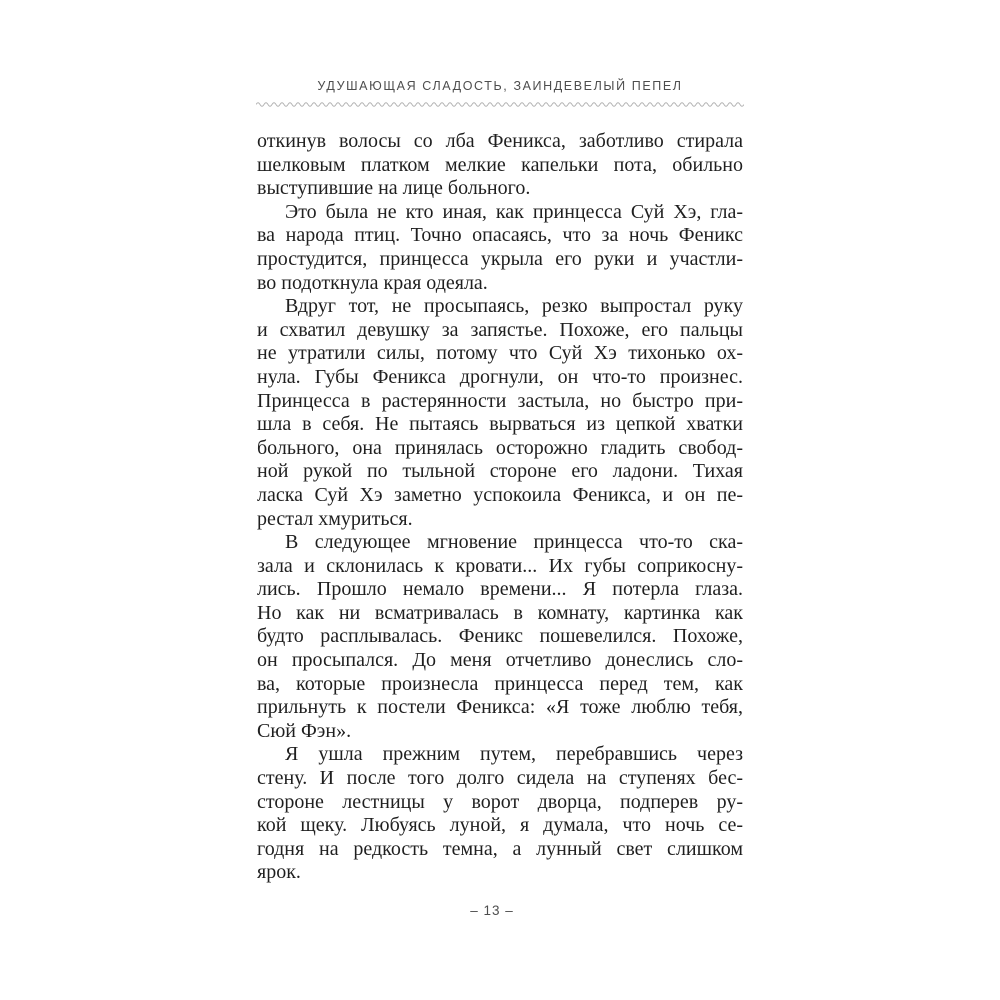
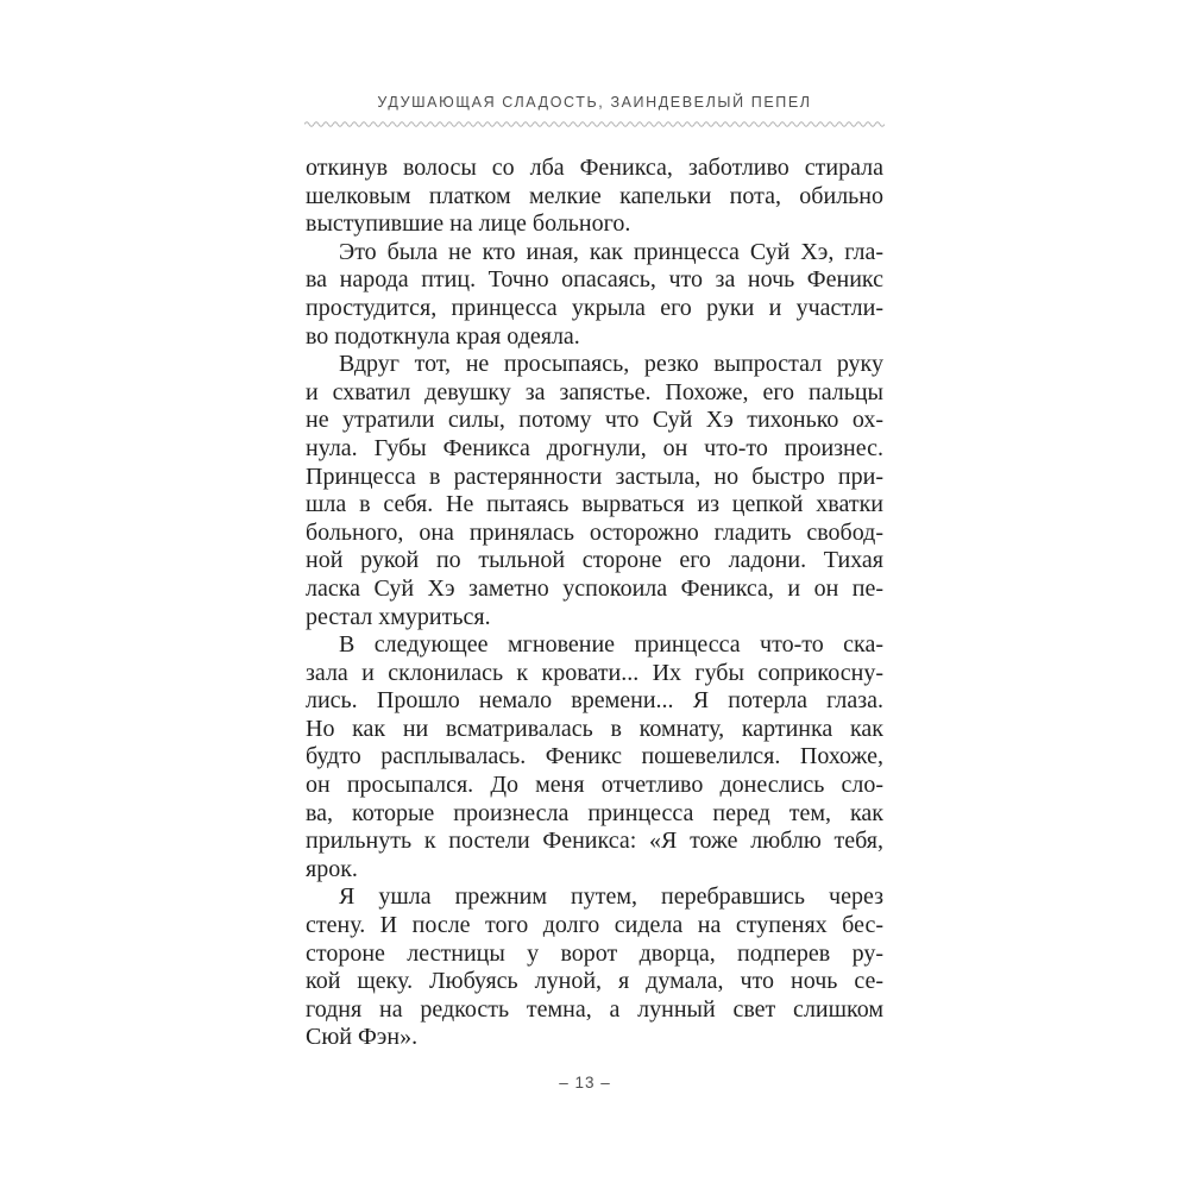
  УДУШАЮЩАЯ СЛАДОСТЬ, ЗАИНДЕВЕЛЫЙ ПЕПЕЛ
  откинув волосы со лба Феникса, заботливо стирала
  шелковым платком мелкие капельки пота, обильно
  выступившие на лице больного.
  Это была не кто иная, как принцесса Суй Хэ, гла-
  ва народа птиц. Точно опасаясь, что за ночь Феникс
  простудится, принцесса укрыла его руки и участли-
  во подоткнула края одеяла.
  Вдруг тот, не просыпаясь, резко выпростал руку
  и схватил девушку за запястье. Похоже, его пальцы
  не утратили силы, потому что Суй Хэ тихонько ох-
  нула. Губы Феникса дрогнули, он что-то произнес.
  Принцесса в растерянности застыла, но быстро при-
  шла в себя. Не пытаясь вырваться из цепкой хватки
  больного, она принялась осторожно гладить свобод-
  ной рукой по тыльной стороне его ладони. Тихая
  ласка Суй Хэ заметно успокоила Феникса, и он пе-
  рестал хмуриться.
  В следующее мгновение принцесса что-то ска-
  зала и склонилась к кровати... Их губы соприкосну-
  лись. Прошло немало времени... Я потерла глаза.
  Но как ни всматривалась в комнату, картинка как
  будто расплывалась. Феникс пошевелился. Похоже,
  он просыпался. До меня отчетливо донеслись сло-
  ва, которые произнесла принцесса перед тем, как
  прильнуть к постели Феникса: «Я тоже люблю тебя,
- Сюй Фэн».
+ ярок.
  Я ушла прежним путем, перебравшись через
  стену. И после того долго сидела на ступенях бес-
  стороне лестницы у ворот дворца, подперев ру-
  кой щеку. Любуясь луной, я думала, что ночь се-
  годня на редкость темна, а лунный свет слишком
- ярок.
+ Сюй Фэн».
  – 13 –
